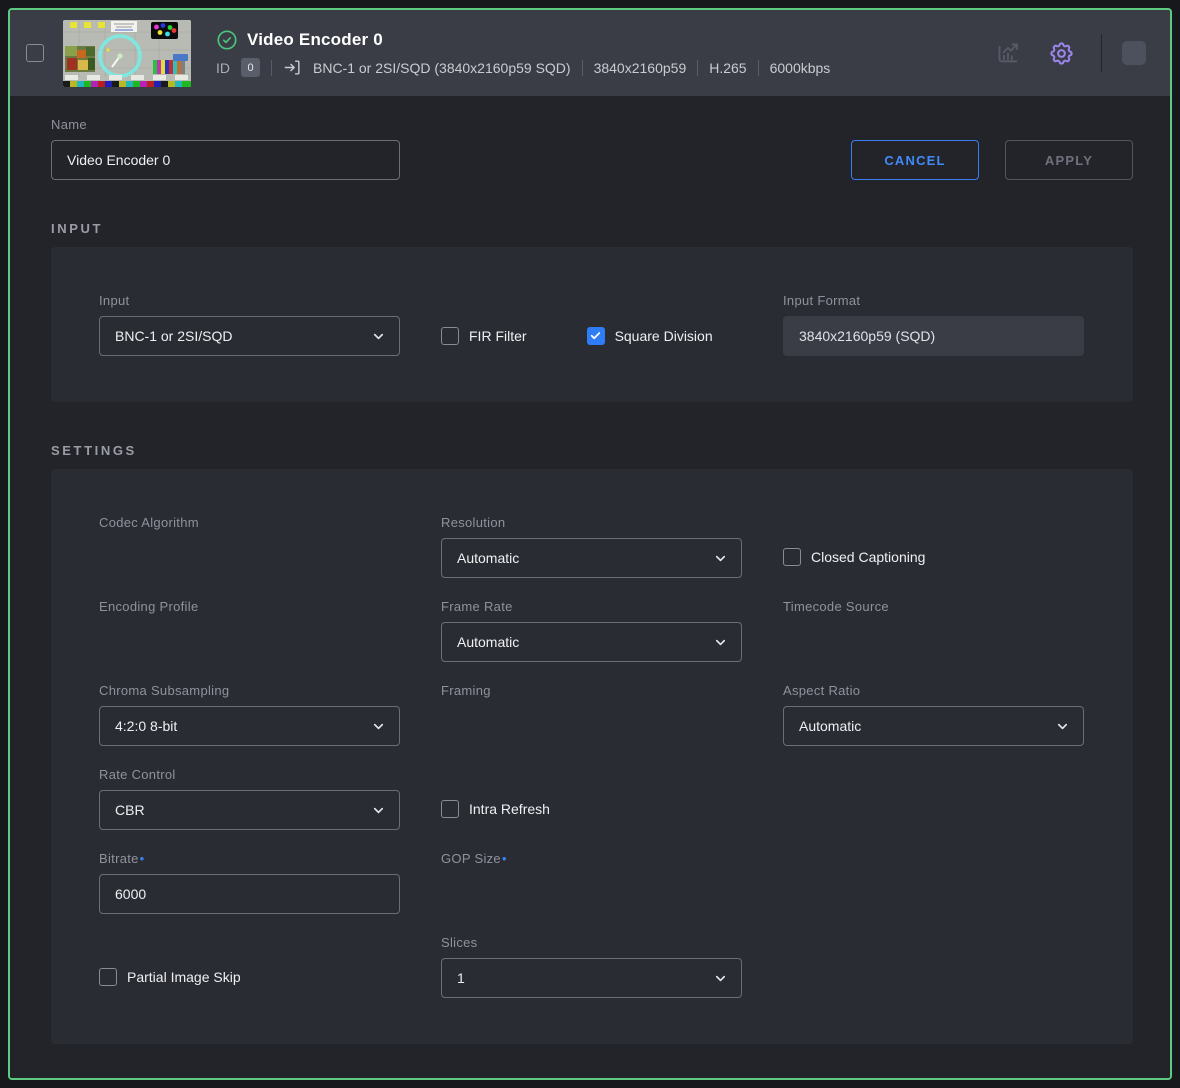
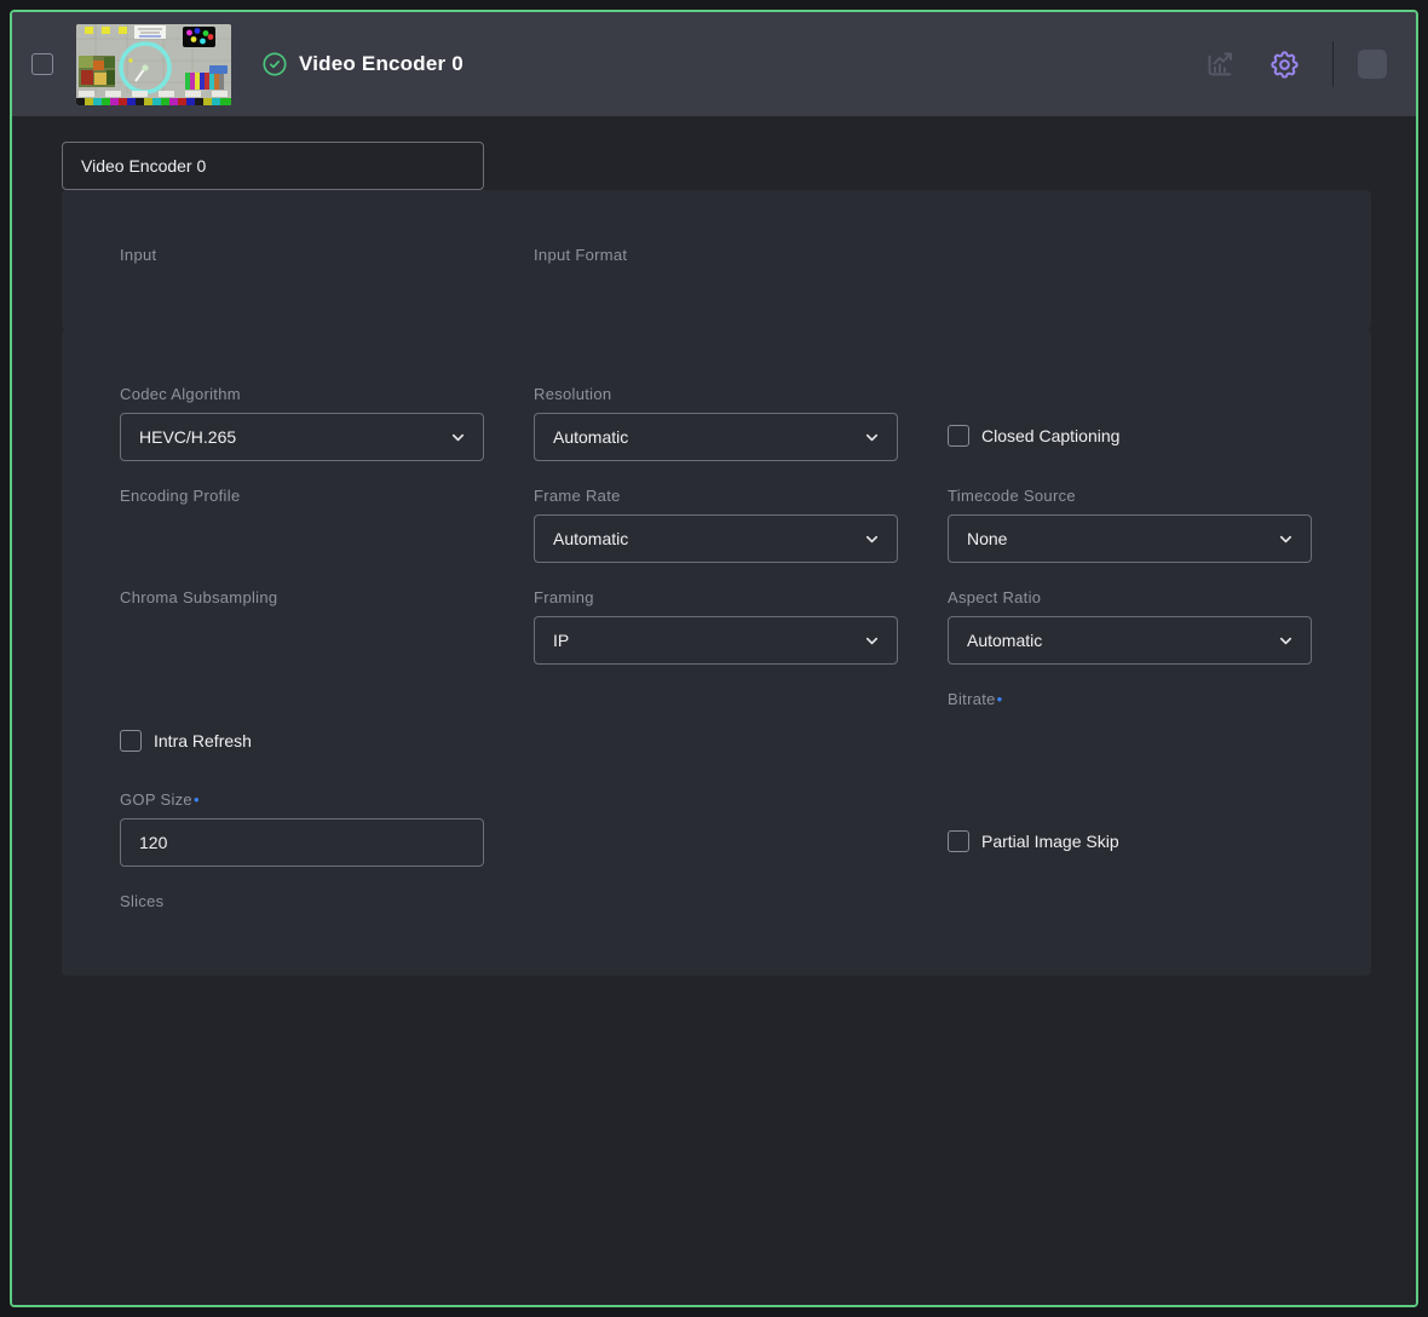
  Video Encoder 0
- ID
- 0
- BNC-1 or 2SI/SQD (3840x2160p59 SQD)
- 3840x2160p59
- H.265
- 6000kbps
- Name
  Video Encoder 0
- CANCEL
- APPLY
- INPUT
  Input
- BNC-1 or 2SI/SQD
- FIR Filter
- Square Division
  Input Format
- 3840x2160p59 (SQD)
- SETTINGS
  Codec Algorithm
+ HEVC/H.265
  Resolution
  Automatic
  Closed Captioning
  Encoding Profile
  Frame Rate
  Automatic
  Timecode Source
+ None
  Chroma Subsampling
- 4:2:0 8-bit
  Framing
+ IP
  Aspect Ratio
  Automatic
- Rate Control
- CBR
  Intra Refresh
  Bitrate•
- 6000
  GOP Size•
+ 120
  Partial Image Skip
  Slices
- 1
